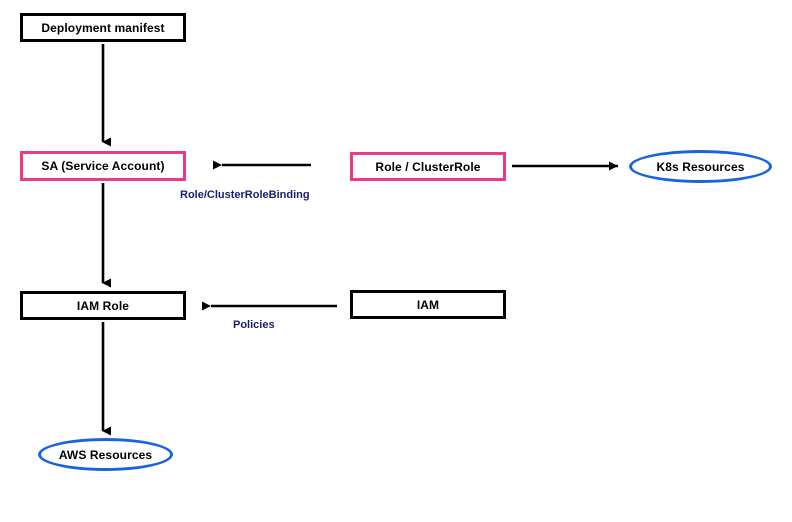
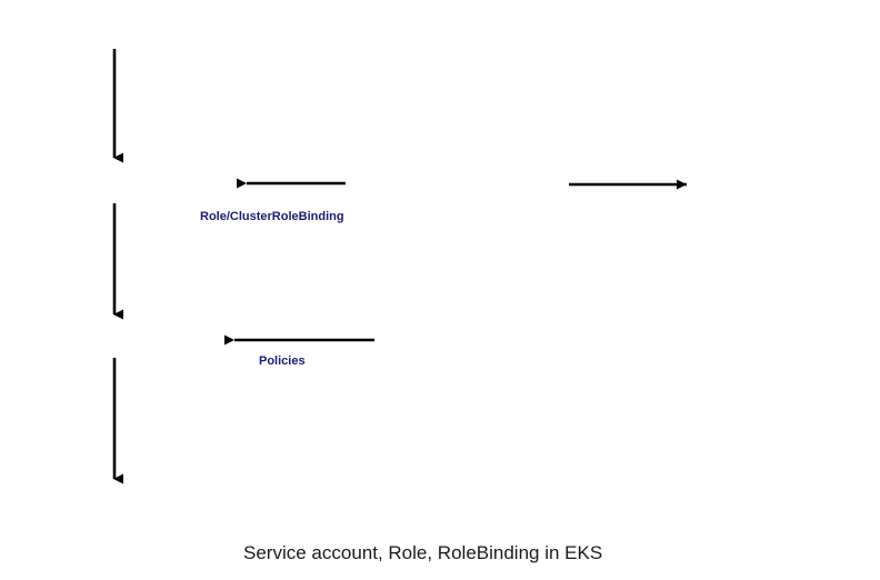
- Deployment manifest
- SA (Service Account)
- Role / ClusterRole
- K8s Resources
- IAM Role
- IAM
- AWS Resources
  Role/ClusterRoleBinding
  Policies
+ Service account, Role, RoleBinding in EKS
